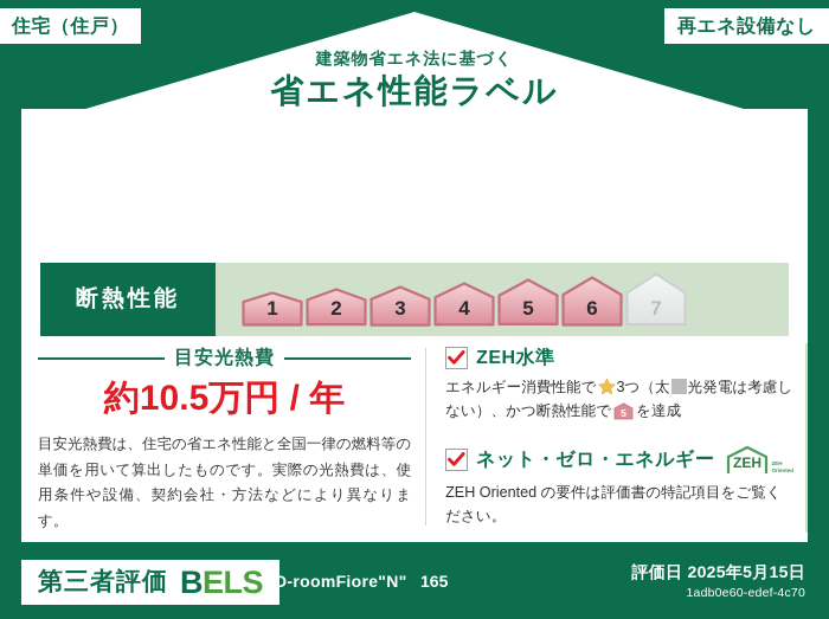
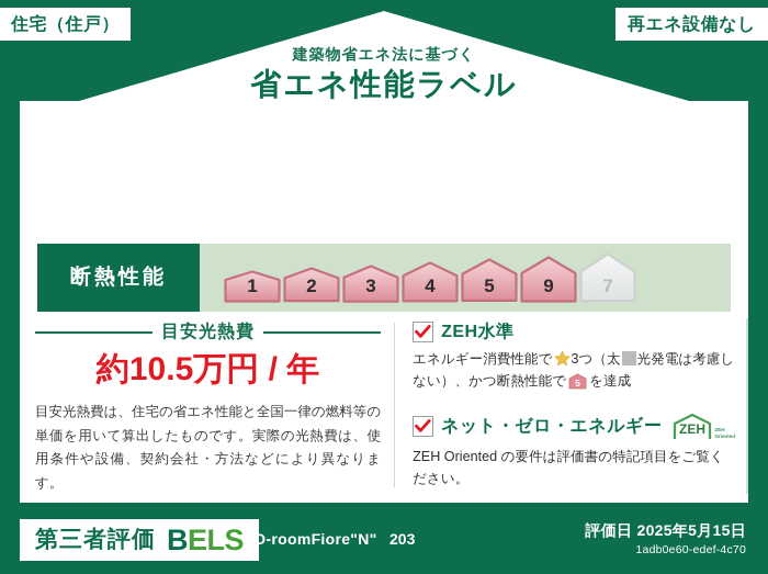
  住宅（住戸）
  再エネ設備なし
  建築物省エネ法に基づく
  省エネ性能ラベル
  断熱性能
  1
  2
  3
  4
  5
- 6
+ 9
  7
  目安光熱費
  約10.5万円 / 年
  目安光熱費は、住宅の省エネ性能と全国一律の燃料等の単価を用いて算出したものです。実際の光熱費は、使用条件や設備、契約会社・方法などにより異なります。
  ZEH水準
  エネルギー消費性能で 3つ（太 光発電は考慮しない）、かつ断熱性能で
  5
  を達成
  ネット・ゼロ・エネルギー
  ZEH
  ZEH Oriented の要件は評価書の特記項目をご覧ください。
  第三者評価
  BELS
  D-roomFiore"N"
- 165
+ 203
  評価日 2025年5月15日
  1adb0e60-edef-4c70
